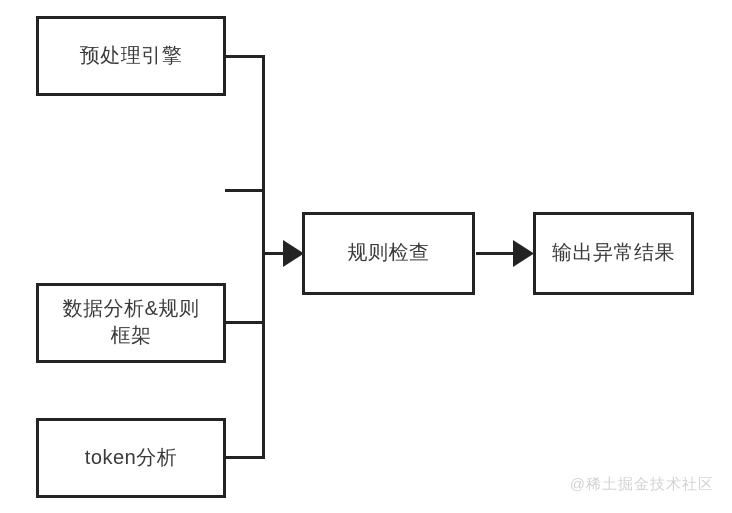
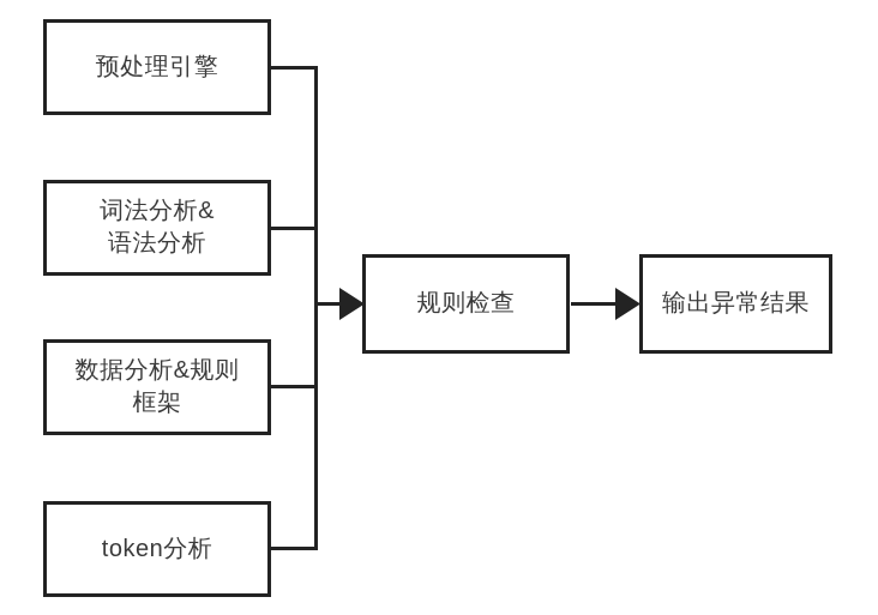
  预处理引擎
+ 词法分析&
+ 语法分析
  数据分析&规则
  框架
  token分析
  规则检查
  输出异常结果
- @稀土掘金技术社区
